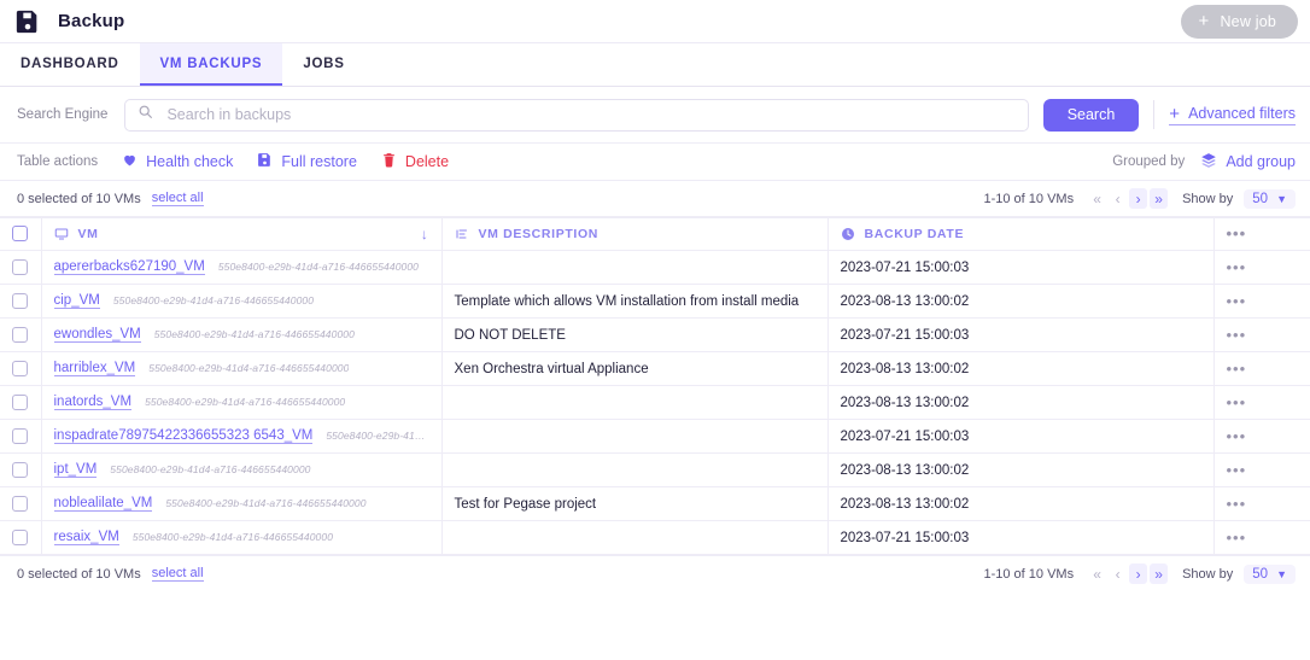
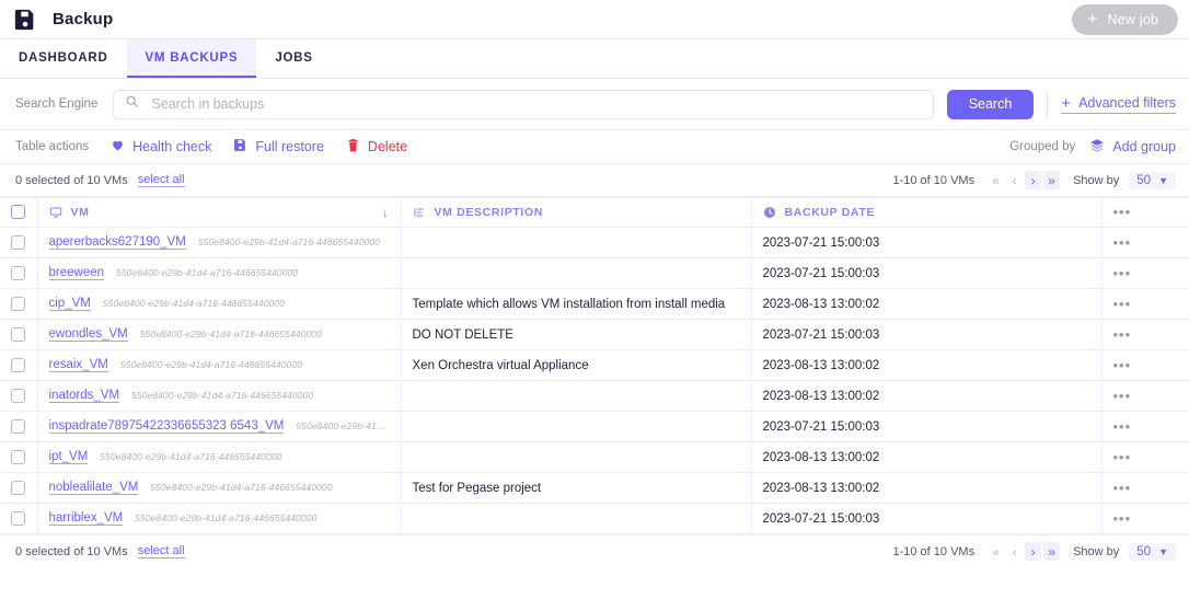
  Backup
  +
  New job
  DASHBOARD
  VM BACKUPS
  JOBS
  Search Engine
  Search in backups
  Search
  +
  Advanced filters
  Table actions
  Health check
  Full restore
  Delete
  Grouped by
  Add group
  0 selected of 10 VMs
  select all
  1-10 of 10 VMs
  «
  ‹
  ›
  »
  Show by
  50
  ▼
  	VM ↓	VM DESCRIPTION	BACKUP DATE	•••
  	apererbacks627190_VM 550e8400-e29b-41d4-a716-446655440000		2023-07-21 15:00:03	•••
+ 	breeween 550e8400-e29b-41d4-a716-446655440000		2023-07-21 15:00:03	•••
  	cip_VM 550e8400-e29b-41d4-a716-446655440000	Template which allows VM installation from install media	2023-08-13 13:00:02	•••
  	ewondles_VM 550e8400-e29b-41d4-a716-446655440000	DO NOT DELETE	2023-07-21 15:00:03	•••
- 	harriblex_VM 550e8400-e29b-41d4-a716-446655440000	Xen Orchestra virtual Appliance	2023-08-13 13:00:02	•••
+ 	resaix_VM 550e8400-e29b-41d4-a716-446655440000	Xen Orchestra virtual Appliance	2023-08-13 13:00:02	•••
  	inatords_VM 550e8400-e29b-41d4-a716-446655440000		2023-08-13 13:00:02	•••
  	inspadrate78975422336655323 6543_VM 550e8400-e29b-41d4-		2023-07-21 15:00:03	•••
  	ipt_VM 550e8400-e29b-41d4-a716-446655440000		2023-08-13 13:00:02	•••
  	noblealilate_VM 550e8400-e29b-41d4-a716-446655440000	Test for Pegase project	2023-08-13 13:00:02	•••
- 	resaix_VM 550e8400-e29b-41d4-a716-446655440000		2023-07-21 15:00:03	•••
+ 	harriblex_VM 550e8400-e29b-41d4-a716-446655440000		2023-07-21 15:00:03	•••
  0 selected of 10 VMs
  select all
  1-10 of 10 VMs
  «
  ‹
  ›
  »
  Show by
  50
  ▼
